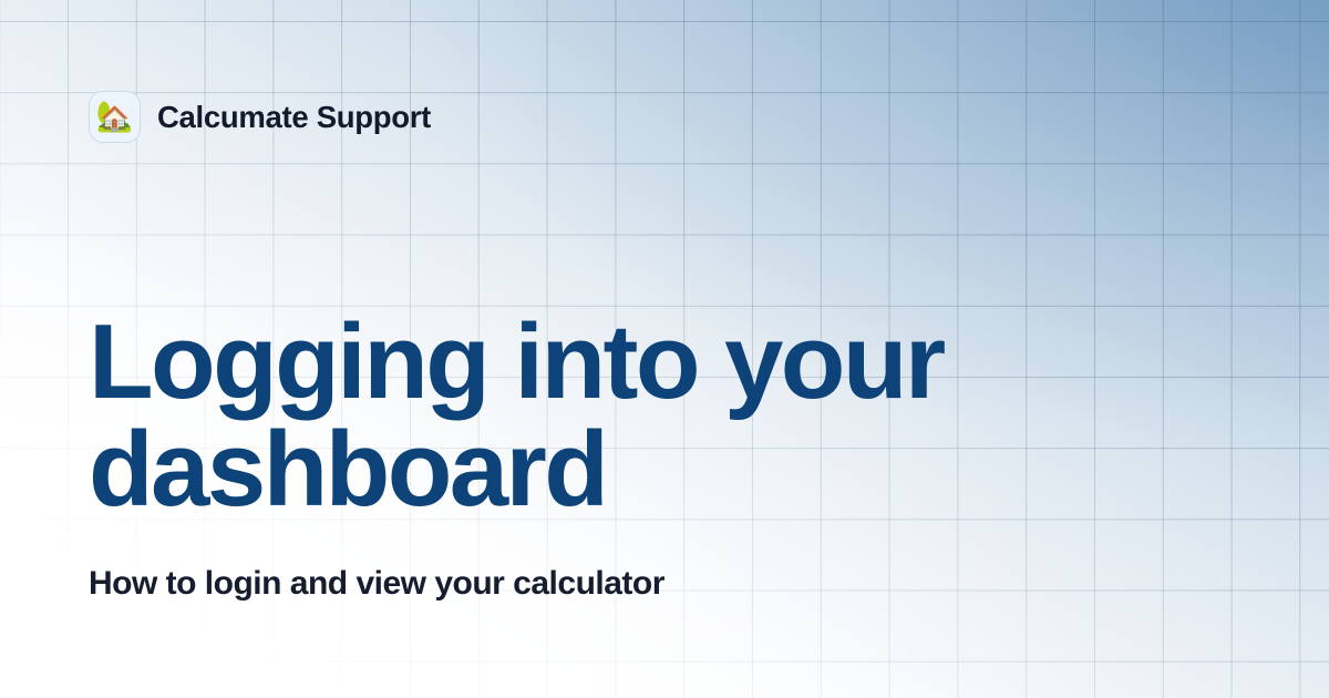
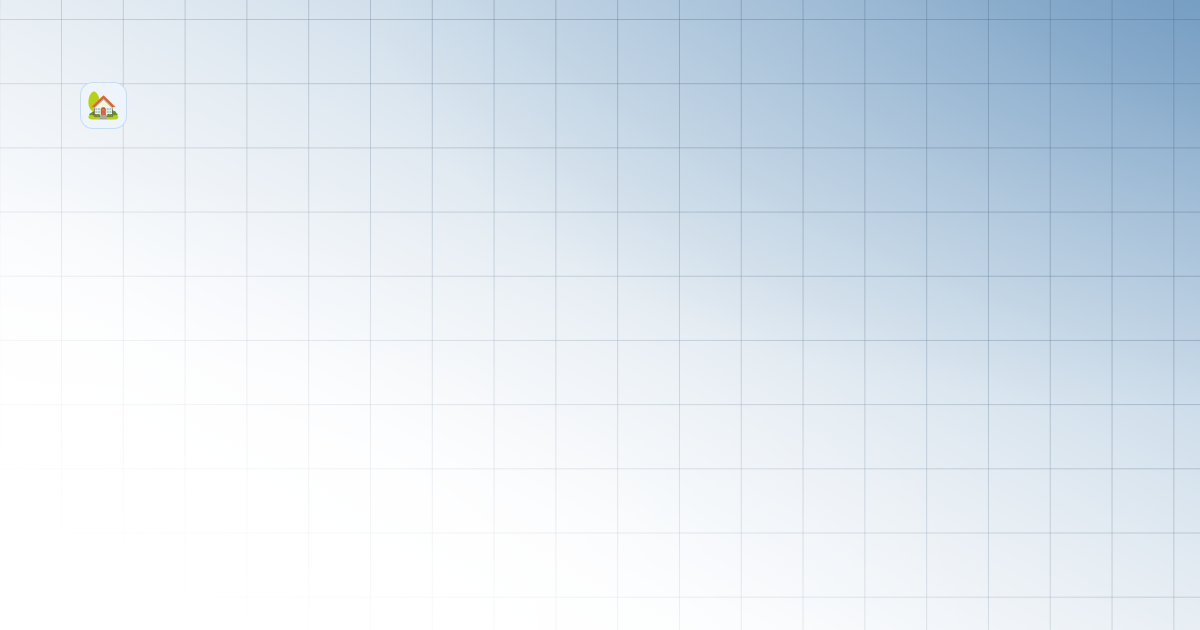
  🏡
- Calcumate Support
- Logging into your dashboard
- How to login and view your calculator
